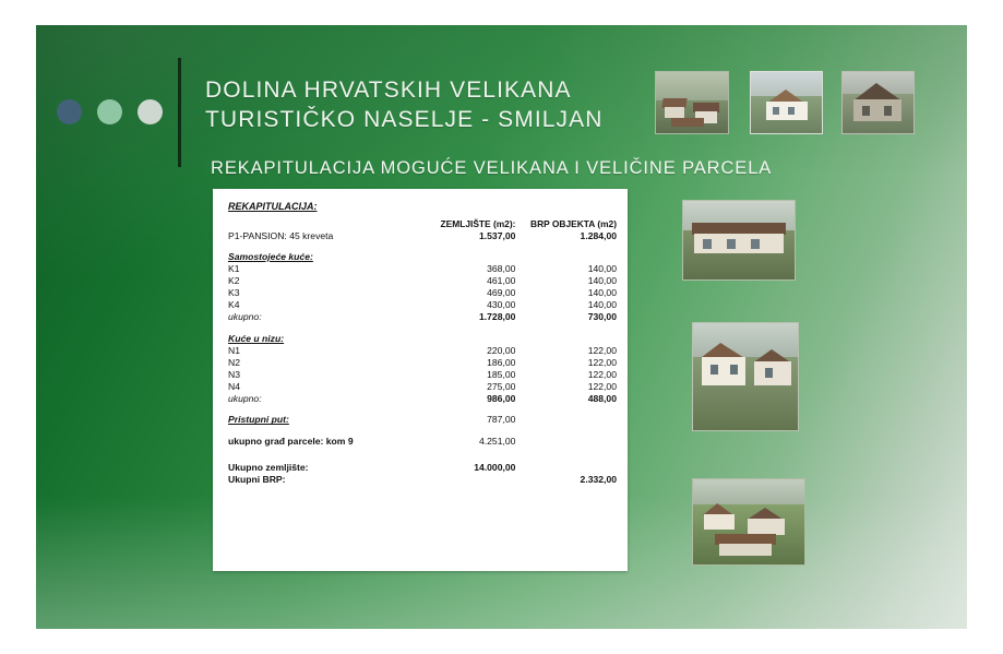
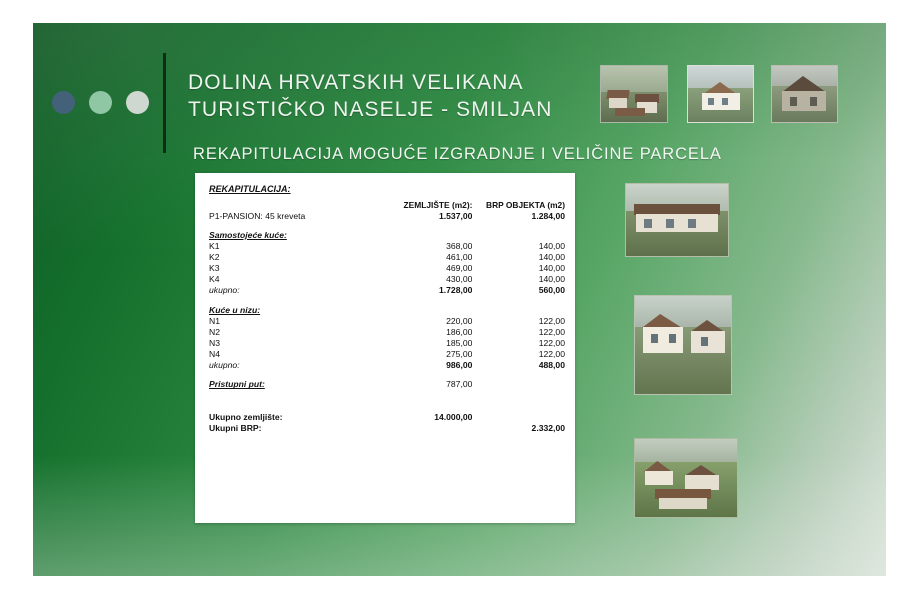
  DOLINA HRVATSKIH VELIKANA
  TURISTIČKO NASELJE - SMILJAN
- REKAPITULACIJA MOGUĆE VELIKANA I VELIČINE PARCELA
+ REKAPITULACIJA MOGUĆE IZGRADNJE I VELIČINE PARCELA
  REKAPITULACIJA:
  	ZEMLJIŠTE (m2):	BRP OBJEKTA (m2)
  P1-PANSION: 45 kreveta	1.537,00	1.284,00
  Samostojeće kuće:
  K1	368,00	140,00
  K2	461,00	140,00
  K3	469,00	140,00
  K4	430,00	140,00
- ukupno:	1.728,00	730,00
+ ukupno:	1.728,00	560,00
  Kuće u nizu:
  N1	220,00	122,00
  N2	186,00	122,00
  N3	185,00	122,00
  N4	275,00	122,00
  ukupno:	986,00	488,00
  Pristupni put:	787,00
- ukupno građ parcele: kom 9	4.251,00
  Ukupno zemljište:	14.000,00
  Ukupni BRP:		2.332,00
